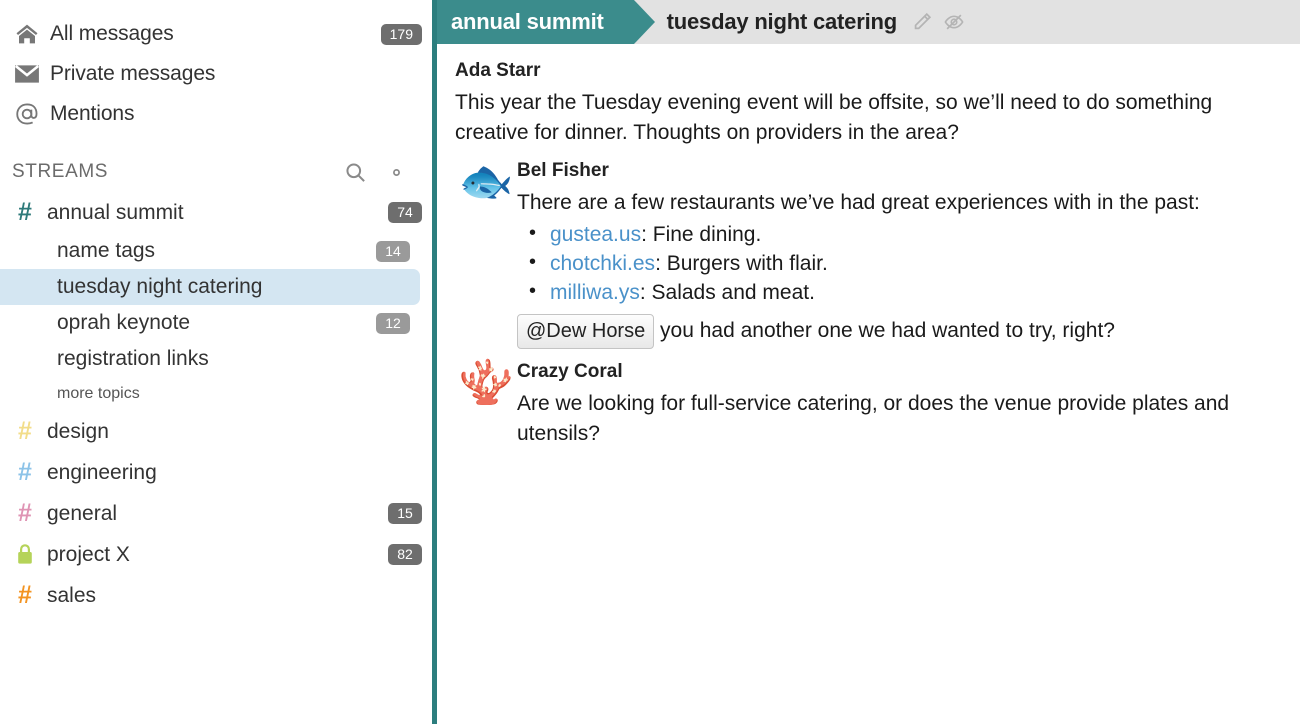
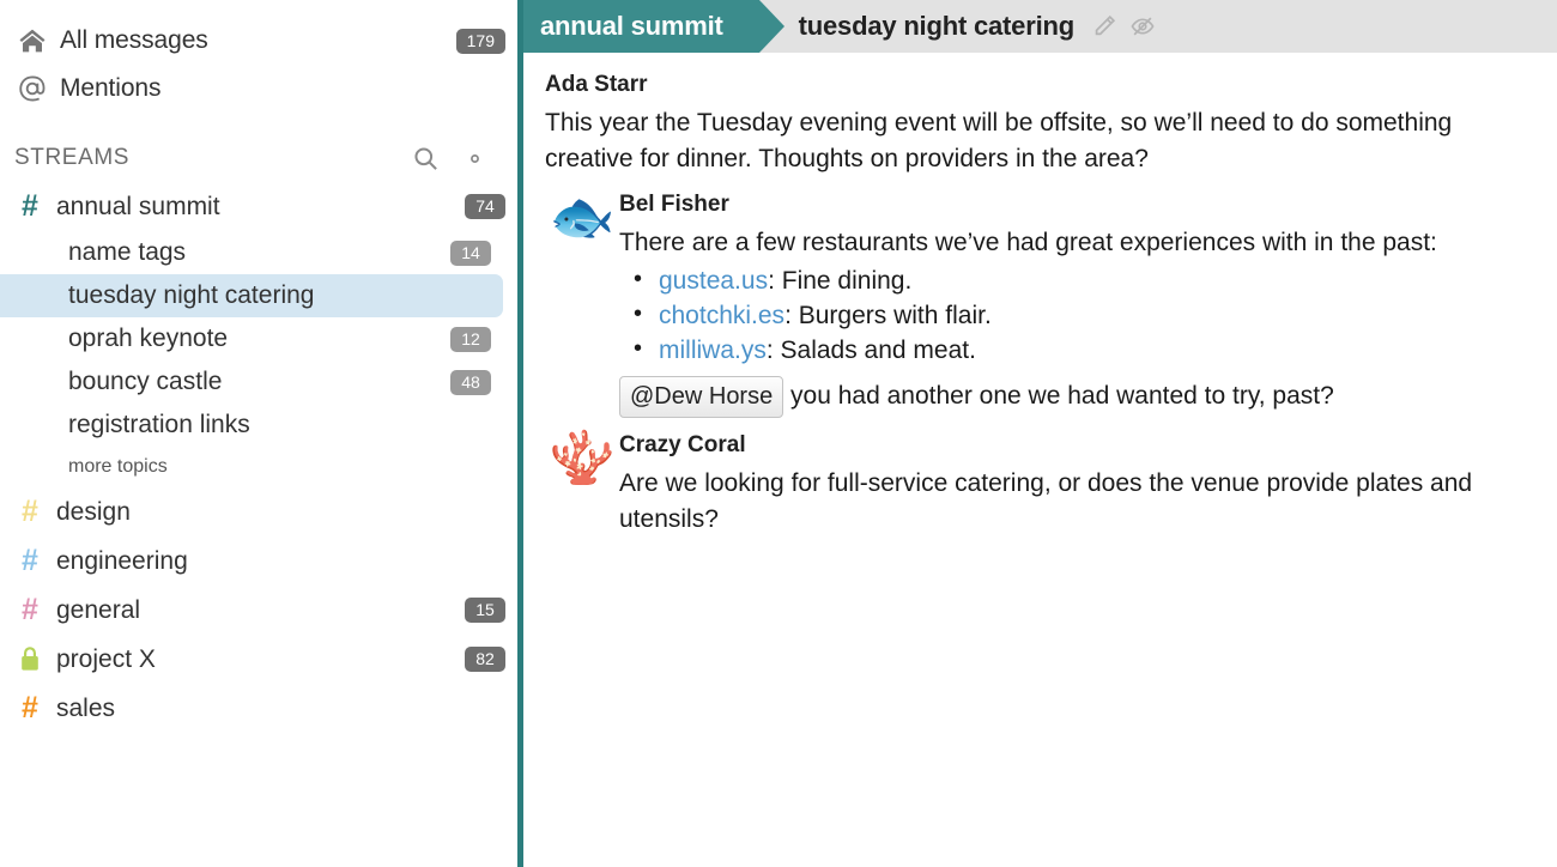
  All messages
  179
- Private messages
  Mentions
  STREAMS
  #
  annual summit
  74
  name tags
  14
  tuesday night catering
  oprah keynote
  12
+ bouncy castle
+ 48
  registration links
  more topics
  #
  design
  #
  engineering
  #
  general
  15
  project X
  82
  #
  sales
  annual summit
  tuesday night catering
  Ada Starr
  This year the Tuesday evening event will be offsite, so we’ll need to do something creative for dinner. Thoughts on providers in the area?
  🐟
  Bel Fisher
  There are a few restaurants we’ve had great experiences with in the past:
  gustea.us: Fine dining.
  chotchki.es: Burgers with flair.
  milliwa.ys: Salads and meat.
- @Dew Horse you had another one we had wanted to try, right?
+ @Dew Horse you had another one we had wanted to try, past?
  🪸
  Crazy Coral
  Are we looking for full-service catering, or does the venue provide plates and utensils?
